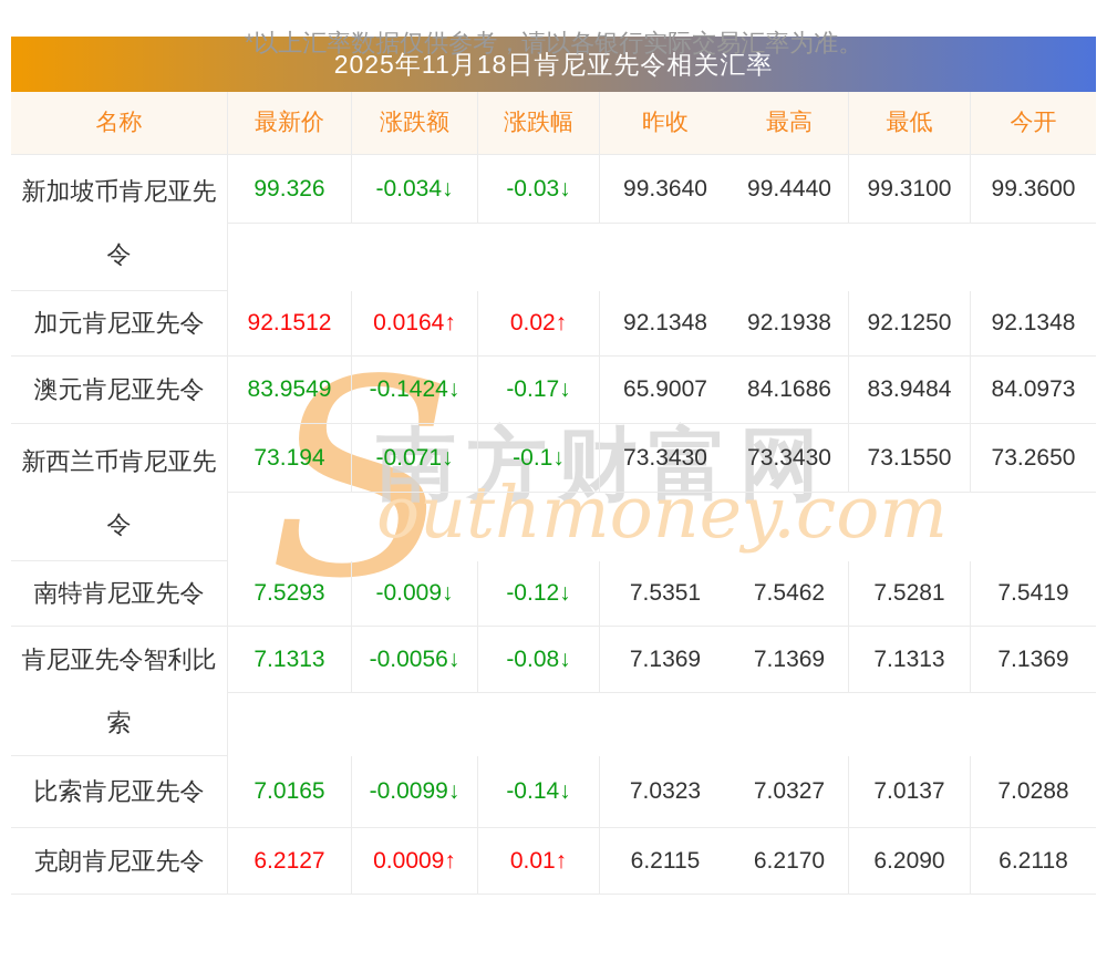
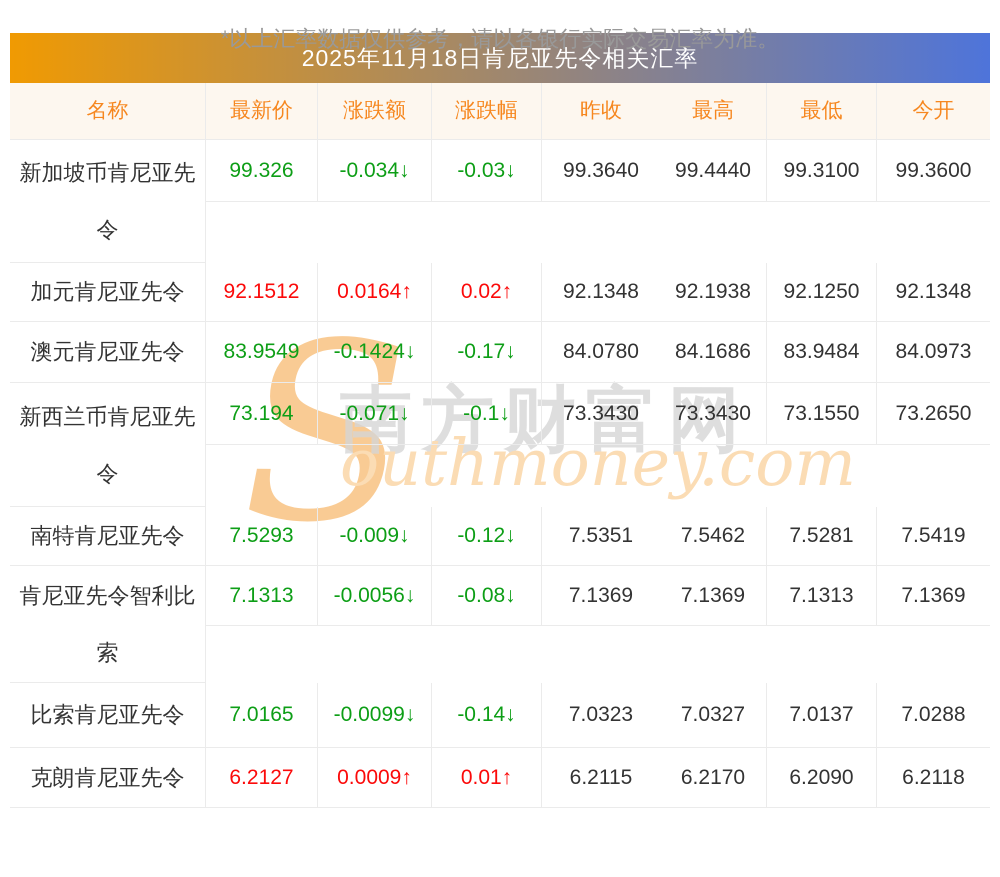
  2025年11月18日肯尼亚先令相关汇率
  名称
  最新价
  涨跌额
  涨跌幅
  昨收
  最高
  最低
  今开
  新加坡币肯尼亚先令
  99.326
  -0.034↓
  -0.03↓
  99.3640
  99.4440
  99.3100
  99.3600
  加元肯尼亚先令
  92.1512
  0.0164↑
  0.02↑
  92.1348
  92.1938
  92.1250
  92.1348
  澳元肯尼亚先令
  83.9549
  -0.1424↓
  -0.17↓
- 65.9007
+ 84.0780
  84.1686
  83.9484
  84.0973
  新西兰币肯尼亚先令
  73.194
  -0.071↓
  -0.1↓
  73.3430
  73.3430
  73.1550
  73.2650
  南特肯尼亚先令
  7.5293
  -0.009↓
  -0.12↓
  7.5351
  7.5462
  7.5281
  7.5419
  肯尼亚先令智利比索
  7.1313
  -0.0056↓
  -0.08↓
  7.1369
  7.1369
  7.1313
  7.1369
  比索肯尼亚先令
  7.0165
  -0.0099↓
  -0.14↓
  7.0323
  7.0327
  7.0137
  7.0288
  克朗肯尼亚先令
  6.2127
  0.0009↑
  0.01↑
  6.2115
  6.2170
  6.2090
  6.2118
  S
  南方财富网
  outhmoney.com
  *以上汇率数据仅供参考，请以各银行实际交易汇率为准。
